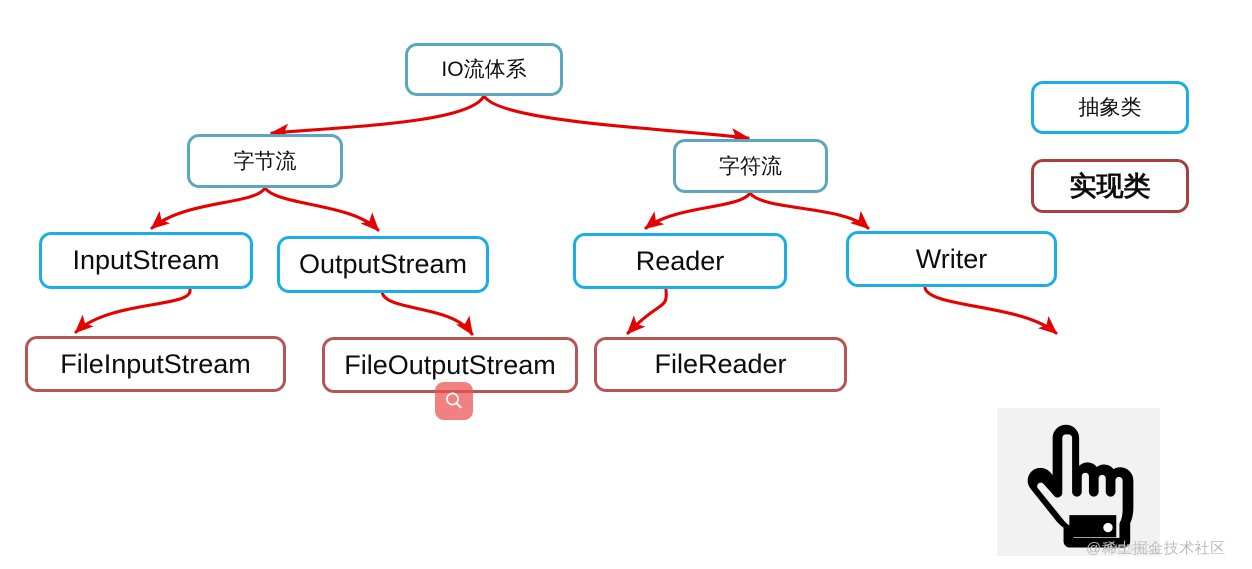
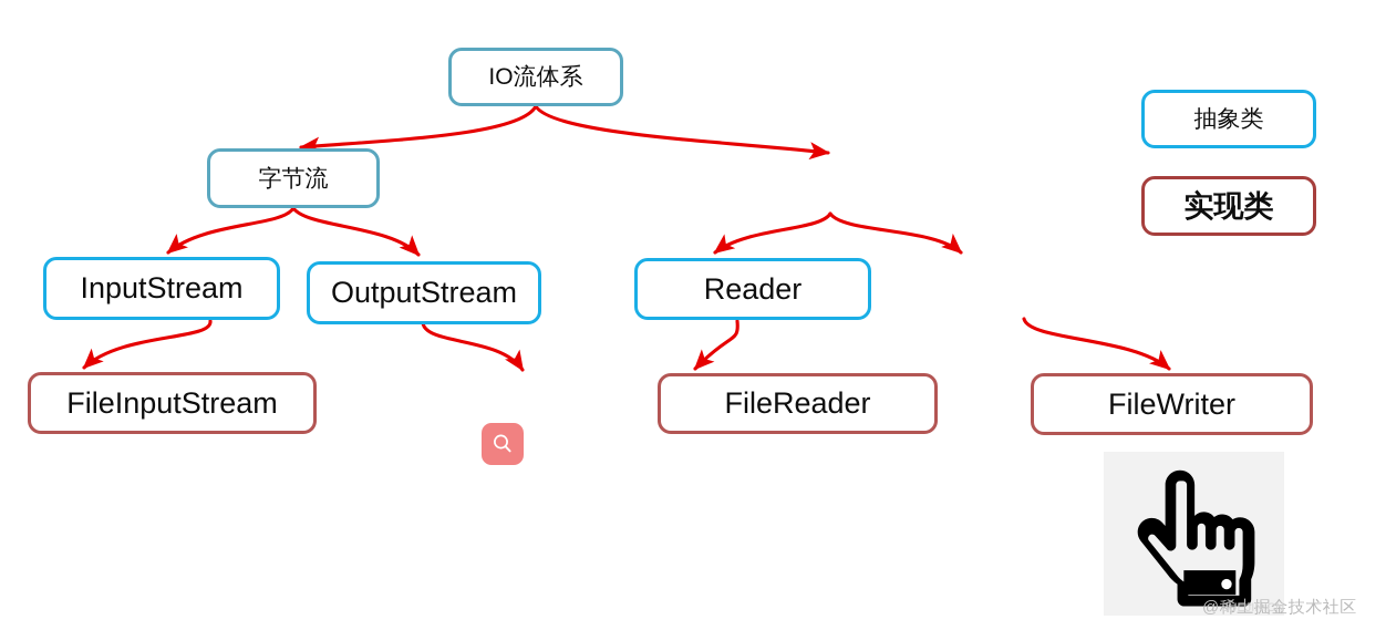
  IO流体系
  字节流
- 字符流
  InputStream
  OutputStream
  Reader
- Writer
  FileInputStream
- FileOutputStream
  FileReader
+ FileWriter
  抽象类
  实现类
  @稀土掘金技术社区
  JUEJIN.CN
